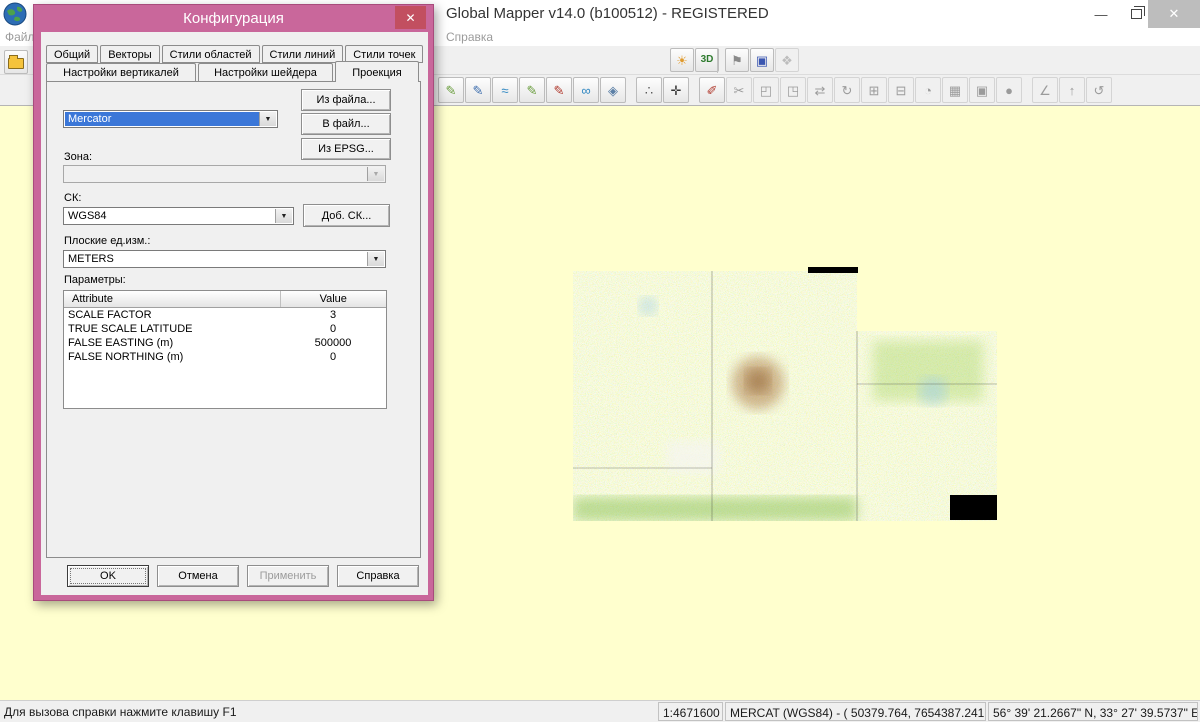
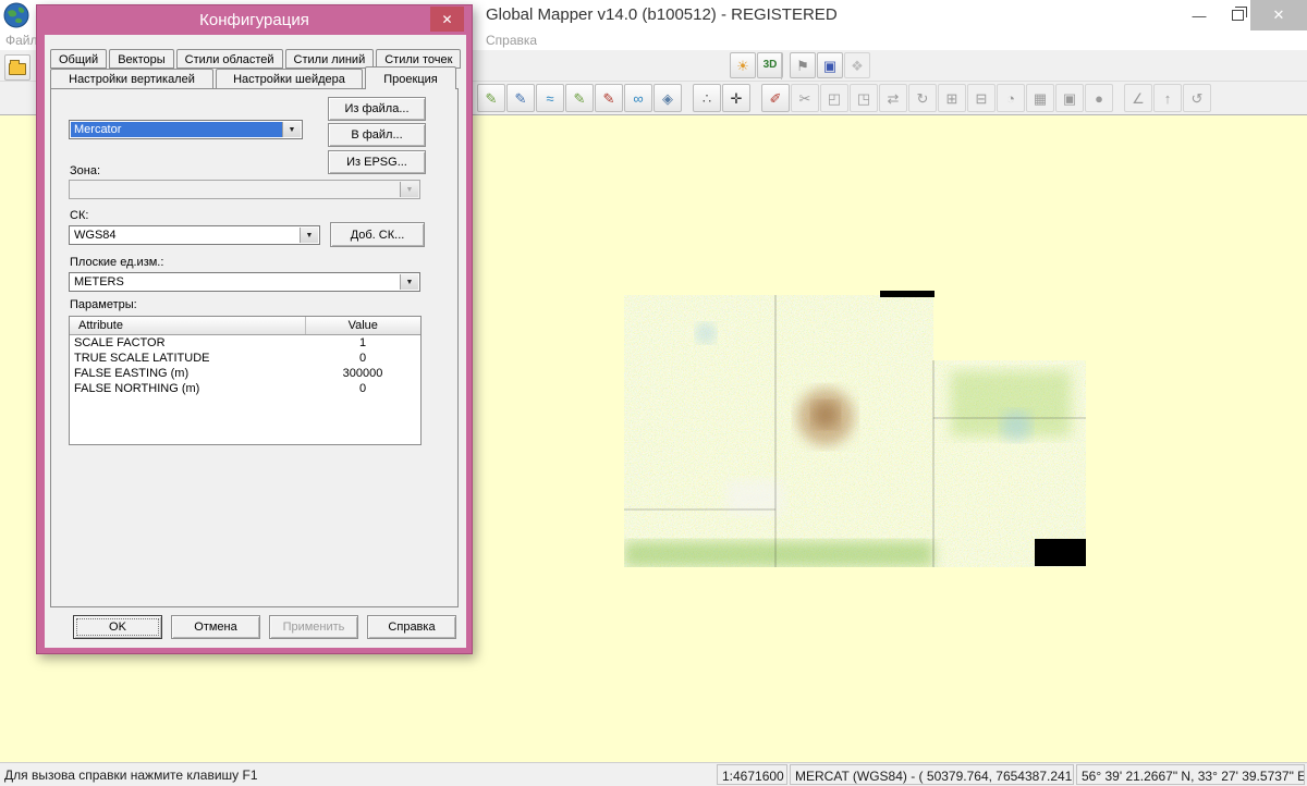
  Global Mapper v14.0 (b100512) - REGISTERED
  —
  ✕
  Файл
  Справка
  ☀
  3D
  ⚑
  ▣
  ❖
  ✎
  ✎
  ≈
  ✎
  ✎
  ∞
  ◈
  ∴
  ✛
  ✐
  ✂
  ◰
  ◳
  ⇄
  ↻
  ⊞
  ⊟
  ◔
  ▦
  ▣
  ●
  ∠
  ↑
  ↺
  Для вызова справки нажмите клавишу F1
  1:4671600
  MERCAT (WGS84) - ( 50379.764, 7654387.241
  56° 39' 21.2667" N, 33° 27' 39.5737" E
  Конфигурация
  ✕
  Общий
  Векторы
  Стили областей
  Стили линий
  Стили точек
  Настройки вертикалей
  Настройки шейдера
  Проекция
  Mercator
  Из файла...
  В файл...
  Из EPSG...
  Зона:
  СК:
  WGS84
  Доб. СК...
  Плоские ед.изм.:
  METERS
  Параметры:
  Attribute	Value
- SCALE FACTOR	3
+ SCALE FACTOR	1
  TRUE SCALE LATITUDE	0
- FALSE EASTING (m)	500000
+ FALSE EASTING (m)	300000
  FALSE NORTHING (m)	0
  OK
  Отмена
  Применить
  Справка
